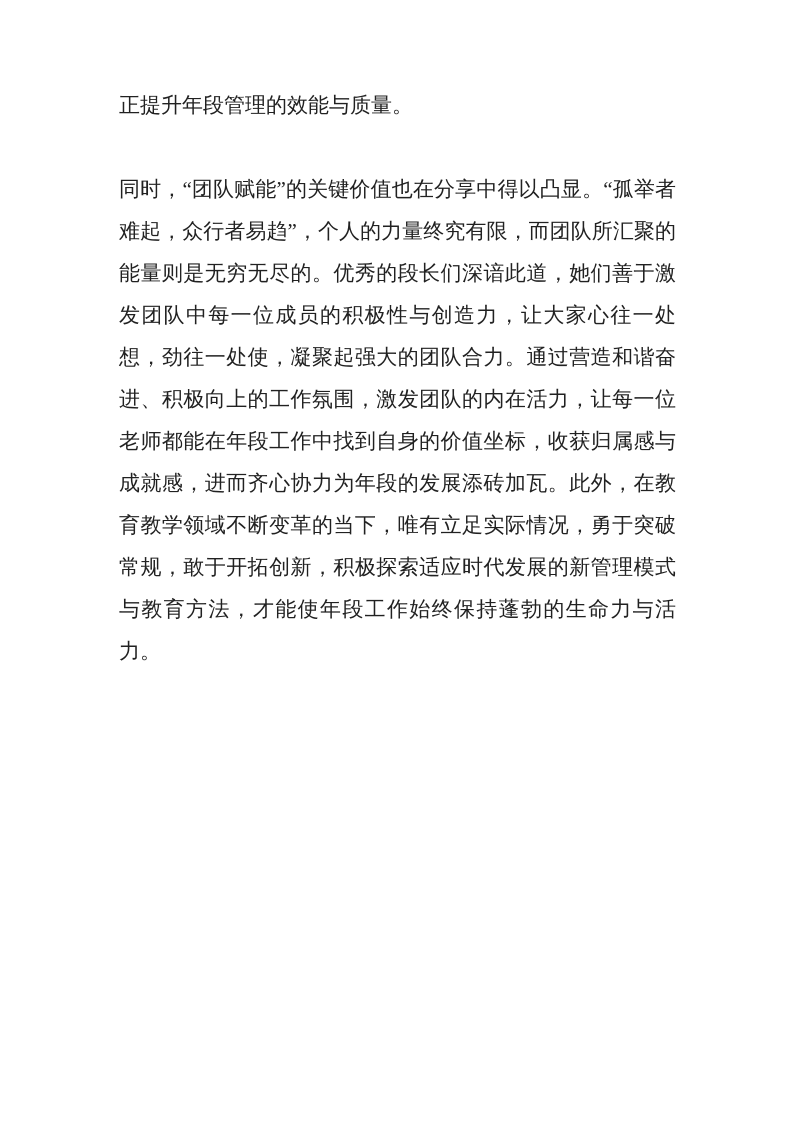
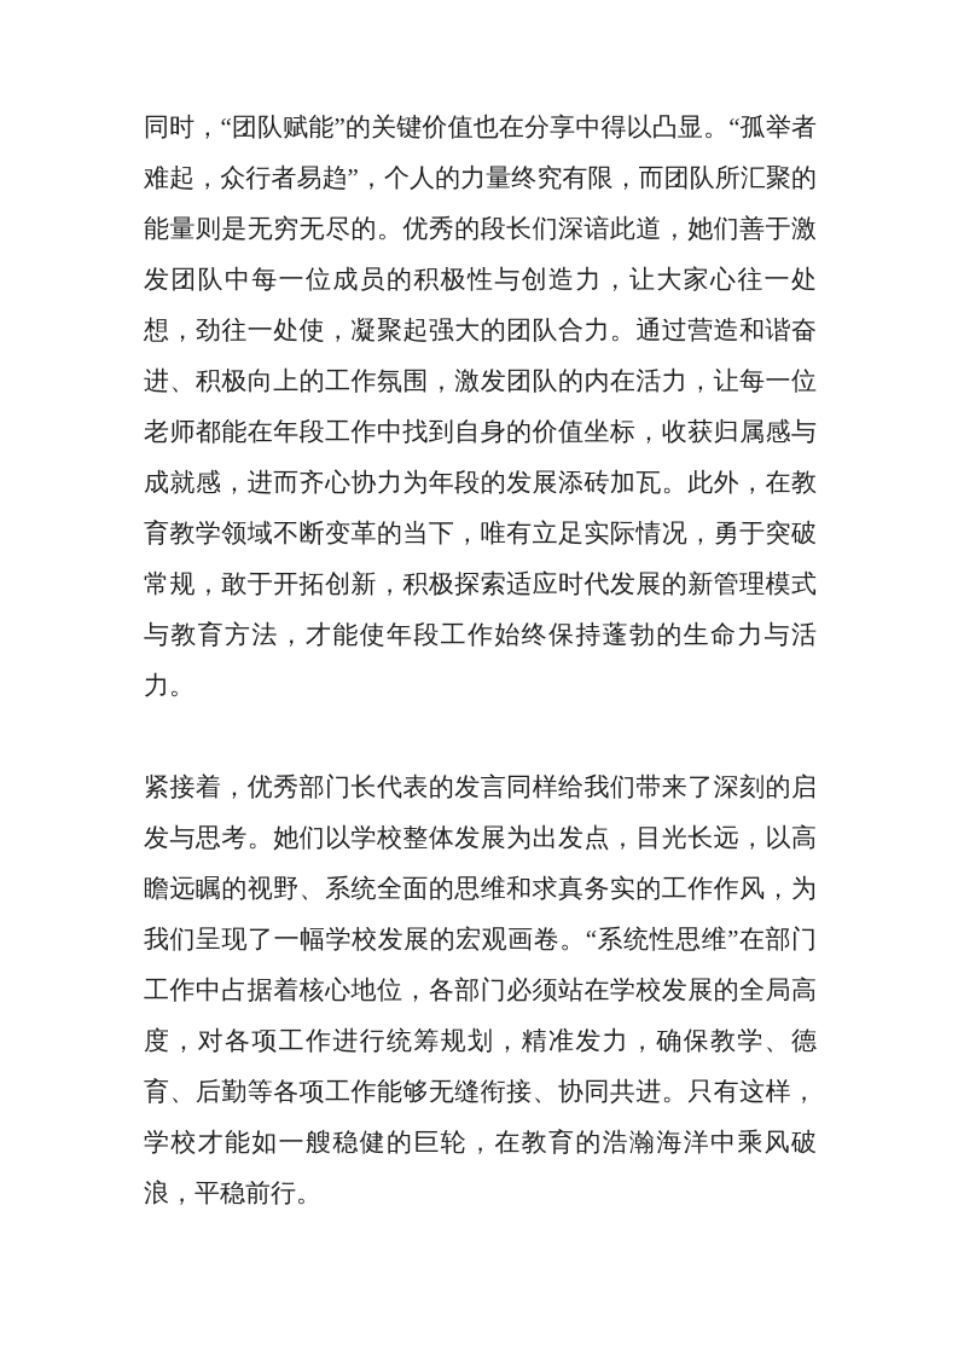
- 正提升年段管理的效能与质量。
  同时，“团队赋能”的关键价值也在分享中得以凸显。“孤举者难起，众行者易趋”，个人的力量终究有限，而团队所汇聚的能量则是无穷无尽的。优秀的段长们深谙此道，她们善于激发团队中每一位成员的积极性与创造力，让大家心往一处想，劲往一处使，凝聚起强大的团队合力。通过营造和谐奋进、积极向上的工作氛围，激发团队的内在活力，让每一位老师都能在年段工作中找到自身的价值坐标，收获归属感与成就感，进而齐心协力为年段的发展添砖加瓦。此外，在教育教学领域不断变革的当下，唯有立足实际情况，勇于突破常规，敢于开拓创新，积极探索适应时代发展的新管理模式与教育方法，才能使年段工作始终保持蓬勃的生命力与活力。
+ 紧接着，优秀部门长代表的发言同样给我们带来了深刻的启发与思考。她们以学校整体发展为出发点，目光长远，以高瞻远瞩的视野、系统全面的思维和求真务实的工作作风，为我们呈现了一幅学校发展的宏观画卷。“系统性思维”在部门工作中占据着核心地位，各部门必须站在学校发展的全局高度，对各项工作进行统筹规划，精准发力，确保教学、德育、后勤等各项工作能够无缝衔接、协同共进。只有这样，学校才能如一艘稳健的巨轮，在教育的浩瀚海洋中乘风破浪，平稳前行。
